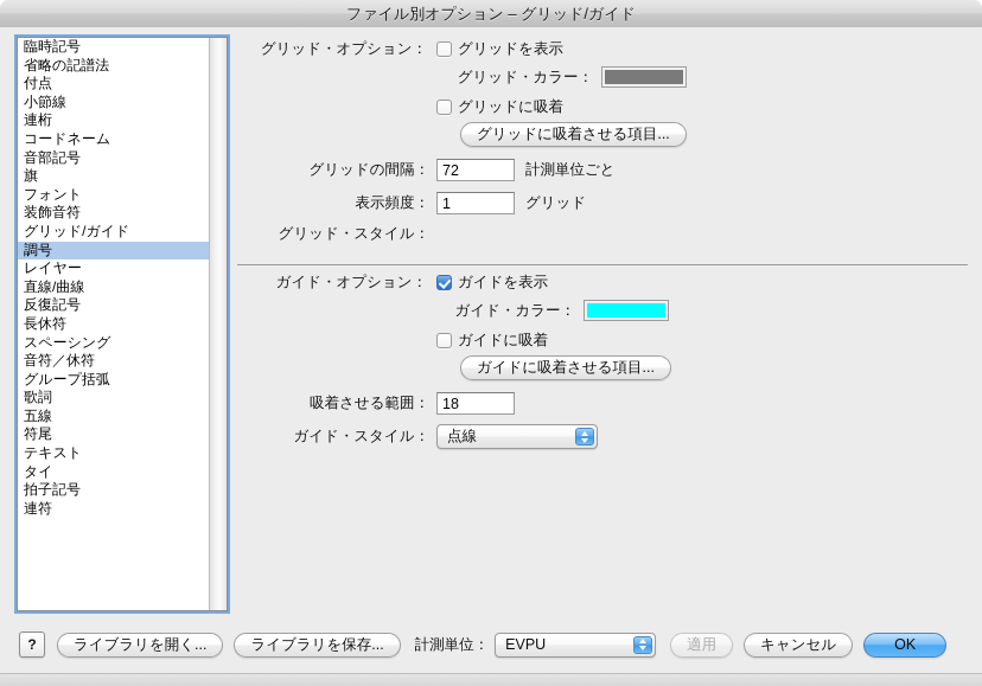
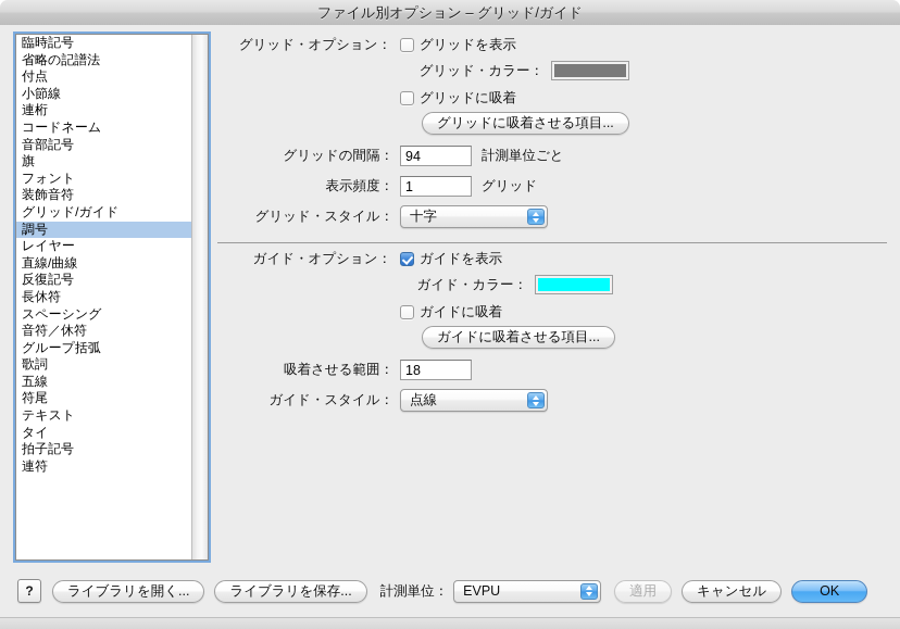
  ファイル別オプション – グリッド/ガイド
  臨時記号
  省略の記譜法
  付点
  小節線
  連桁
  コードネーム
  音部記号
  旗
  フォント
  装飾音符
  グリッド/ガイド
  調号
  レイヤー
  直線/曲線
  反復記号
  長休符
  スペーシング
  音符／休符
  グループ括弧
  歌詞
  五線
  符尾
  テキスト
  タイ
  拍子記号
  連符
  グリッド・オプション：
  グリッドを表示
  グリッド・カラー：
  グリッドに吸着
  グリッドに吸着させる項目...
  グリッドの間隔：
- 72
+ 94
  計測単位ごと
  表示頻度：
  1
  グリッド
  グリッド・スタイル：
+ 十字
  ガイド・オプション：
  ガイドを表示
  ガイド・カラー：
  ガイドに吸着
  ガイドに吸着させる項目...
  吸着させる範囲：
  18
  ガイド・スタイル：
  点線
  ?
  ライブラリを開く...
  ライブラリを保存...
  計測単位：
  EVPU
  適用
  キャンセル
  OK
